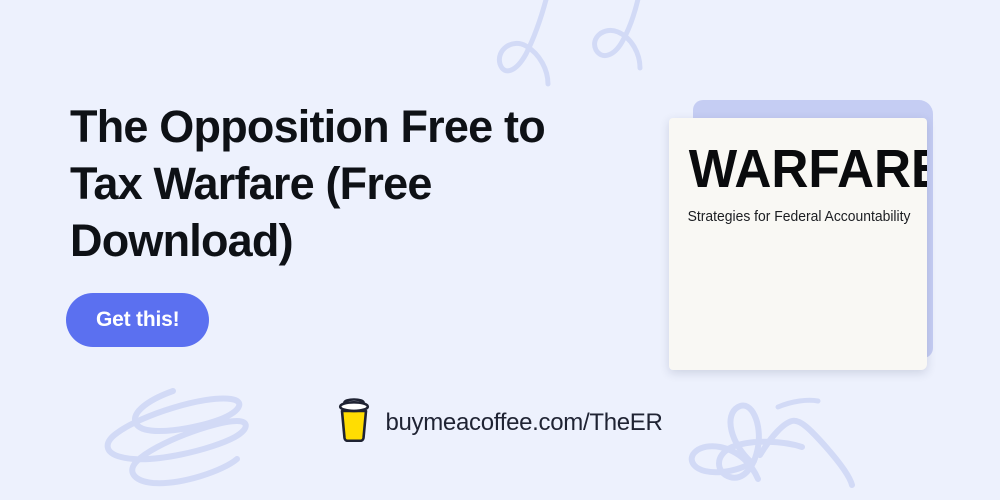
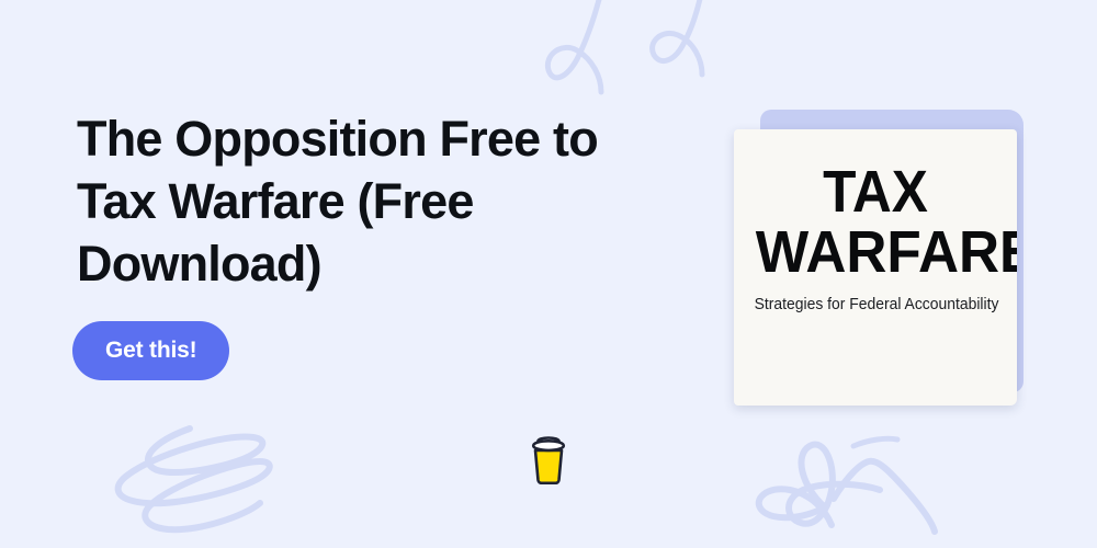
  The Opposition Free to Tax Warfare (Free Download)
  Get this!
+ TAX
  WARFAR
  Strategies for Federal Accountability
- buymeacoffee.com/TheER
